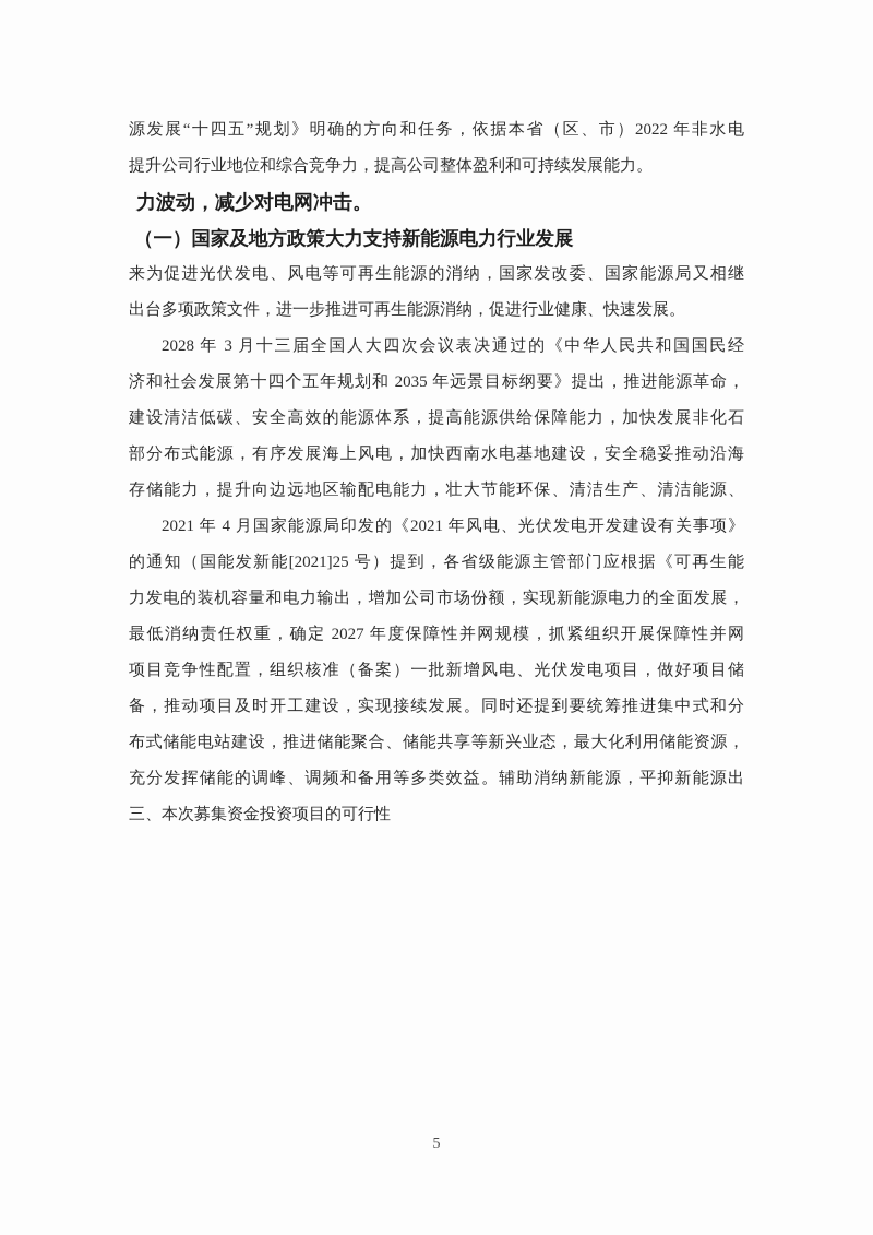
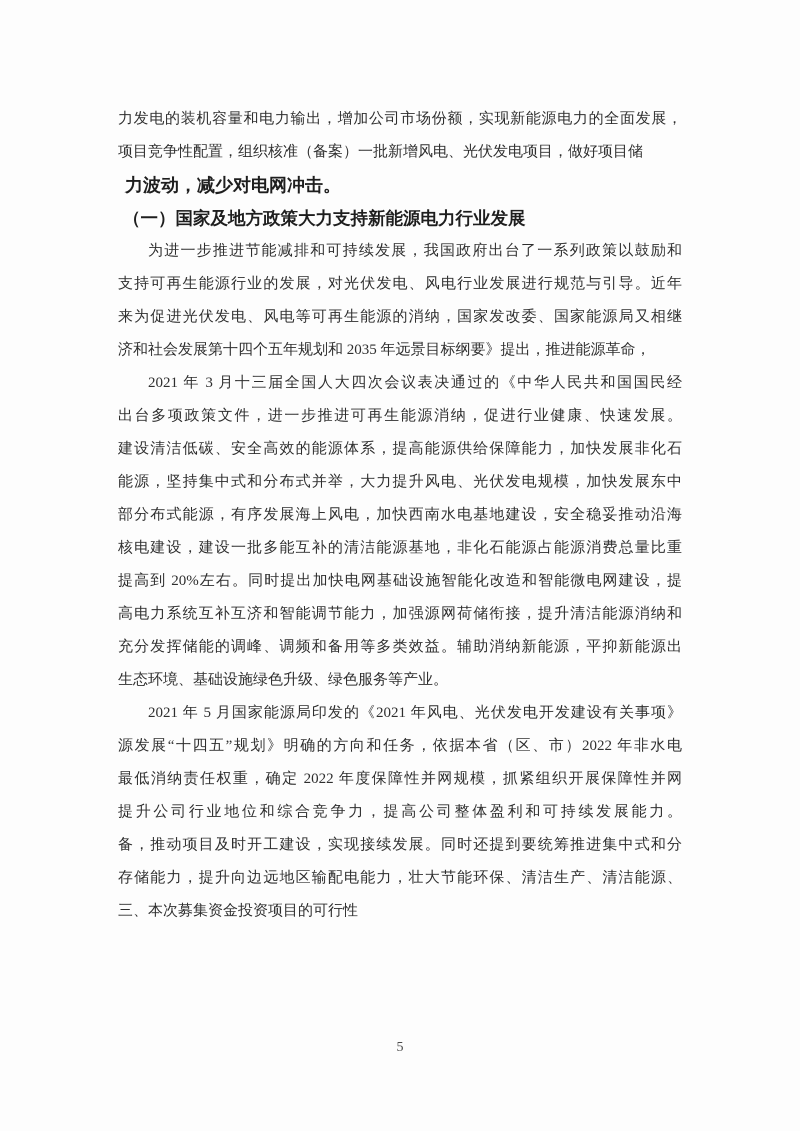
- 源发展“十四五”规划》明确的方向和任务，依据本省（区、市）2022 年非水电
+ 力发电的装机容量和电力输出，增加公司市场份额，实现新能源电力的全面发展，
- 提升公司行业地位和综合竞争力，提高公司整体盈利和可持续发展能力。
+ 项目竞争性配置，组织核准（备案）一批新增风电、光伏发电项目，做好项目储
  力波动，减少对电网冲击。
  （一）国家及地方政策大力支持新能源电力行业发展
+ 为进一步推进节能减排和可持续发展，我国政府出台了一系列政策以鼓励和
+ 支持可再生能源行业的发展，对光伏发电、风电行业发展进行规范与引导。近年
  来为促进光伏发电、风电等可再生能源的消纳，国家发改委、国家能源局又相继
- 出台多项政策文件，进一步推进可再生能源消纳，促进行业健康、快速发展。
+ 济和社会发展第十四个五年规划和 2035 年远景目标纲要》提出，推进能源革命，
- 2028 年 3 月十三届全国人大四次会议表决通过的《中华人民共和国国民经
+ 2021 年 3 月十三届全国人大四次会议表决通过的《中华人民共和国国民经
- 济和社会发展第十四个五年规划和 2035 年远景目标纲要》提出，推进能源革命，
+ 出台多项政策文件，进一步推进可再生能源消纳，促进行业健康、快速发展。
  建设清洁低碳、安全高效的能源体系，提高能源供给保障能力，加快发展非化石
+ 能源，坚持集中式和分布式并举，大力提升风电、光伏发电规模，加快发展东中
  部分布式能源，有序发展海上风电，加快西南水电基地建设，安全稳妥推动沿海
+ 核电建设，建设一批多能互补的清洁能源基地，非化石能源占能源消费总量比重
+ 提高到 20%左右。同时提出加快电网基础设施智能化改造和智能微电网建设，提
+ 高电力系统互补互济和智能调节能力，加强源网荷储衔接，提升清洁能源消纳和
- 存储能力，提升向边远地区输配电能力，壮大节能环保、清洁生产、清洁能源、
+ 充分发挥储能的调峰、调频和备用等多类效益。辅助消纳新能源，平抑新能源出
+ 生态环境、基础设施绿色升级、绿色服务等产业。
- 2021 年 4 月国家能源局印发的《2021 年风电、光伏发电开发建设有关事项》
+ 2021 年 5 月国家能源局印发的《2021 年风电、光伏发电开发建设有关事项》
- 的通知（国能发新能[2021]25 号）提到，各省级能源主管部门应根据《可再生能
- 力发电的装机容量和电力输出，增加公司市场份额，实现新能源电力的全面发展，
+ 源发展“十四五”规划》明确的方向和任务，依据本省（区、市）2022 年非水电
- 最低消纳责任权重，确定 2027 年度保障性并网规模，抓紧组织开展保障性并网
+ 最低消纳责任权重，确定 2022 年度保障性并网规模，抓紧组织开展保障性并网
- 项目竞争性配置，组织核准（备案）一批新增风电、光伏发电项目，做好项目储
+ 提升公司行业地位和综合竞争力，提高公司整体盈利和可持续发展能力。
  备，推动项目及时开工建设，实现接续发展。同时还提到要统筹推进集中式和分
- 布式储能电站建设，推进储能聚合、储能共享等新兴业态，最大化利用储能资源，
- 充分发挥储能的调峰、调频和备用等多类效益。辅助消纳新能源，平抑新能源出
+ 存储能力，提升向边远地区输配电能力，壮大节能环保、清洁生产、清洁能源、
  三、本次募集资金投资项目的可行性
  5
